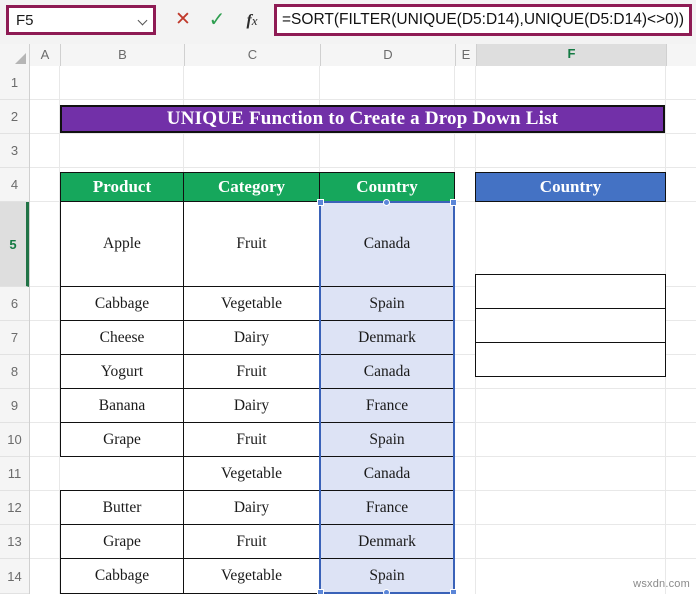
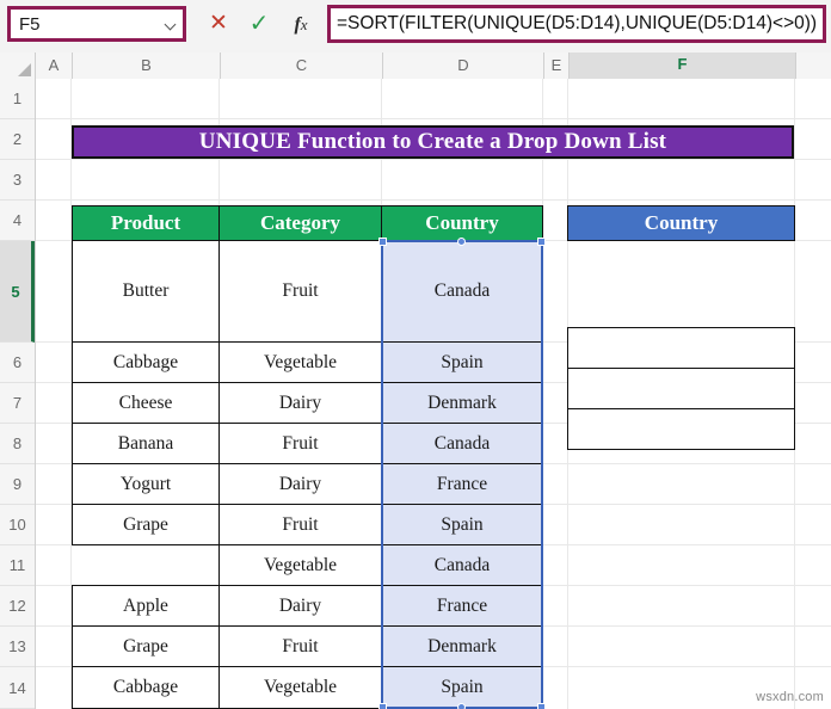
  F5
  ✕
  ✓
  fx
  =SORT(FILTER(UNIQUE(D5:D14),UNIQUE(D5:D14)<>0))
  A
  B
  C
  D
  E
  F
  1
  2
  3
  4
  5
  6
  7
  8
  9
  10
  11
  12
  13
  14
  UNIQUE Function to Create a Drop Down List
  Product
  Category
  Country
  Country
- Apple
+ Butter
  Fruit
  Canada
  Cabbage
  Vegetable
  Spain
  Cheese
  Dairy
  Denmark
- Yogurt
+ Banana
  Fruit
  Canada
- Banana
+ Yogurt
  Dairy
  France
  Grape
  Fruit
  Spain
  Vegetable
  Canada
- Butter
+ Apple
  Dairy
  France
  Grape
  Fruit
  Denmark
  Cabbage
  Vegetable
  Spain
  wsxdn.com
